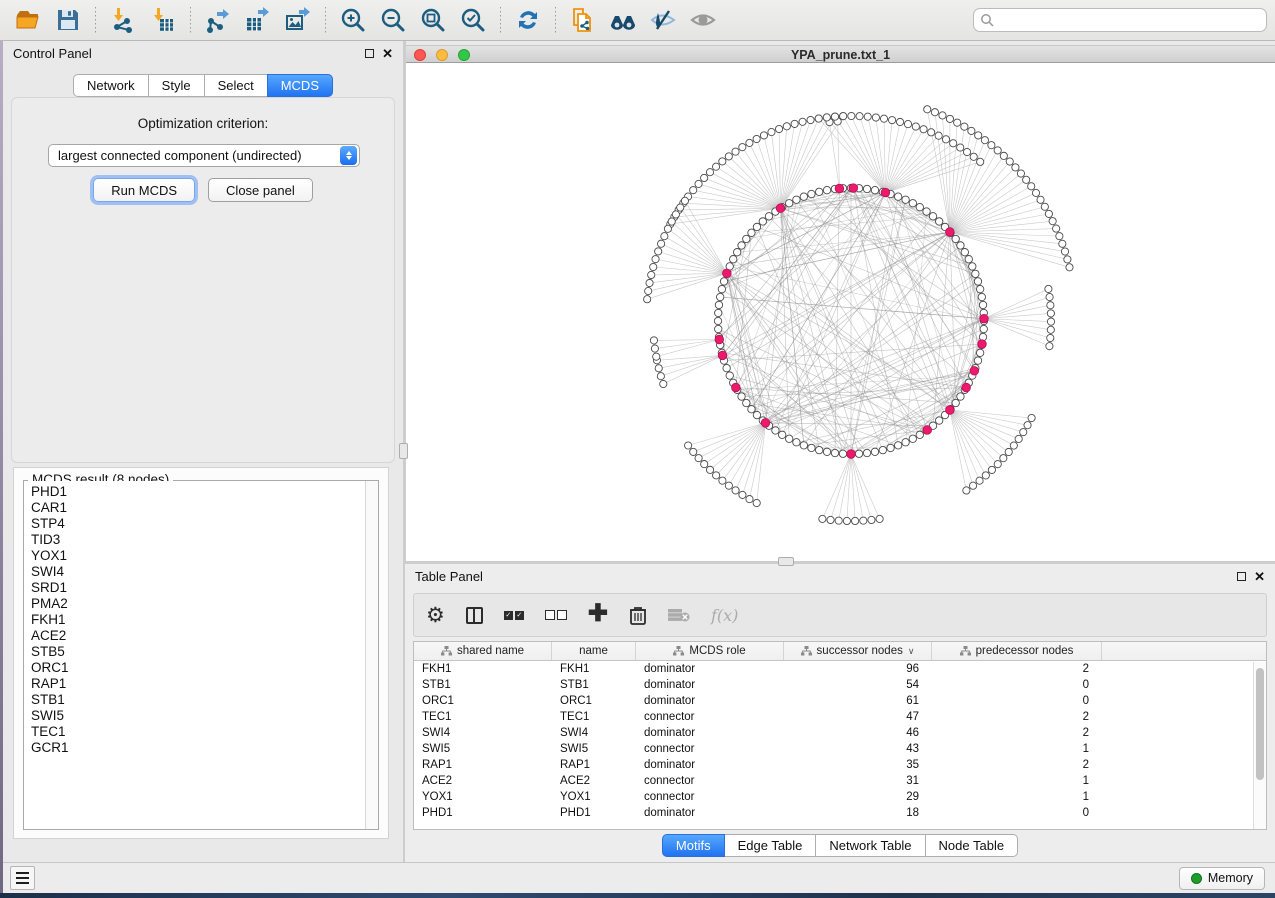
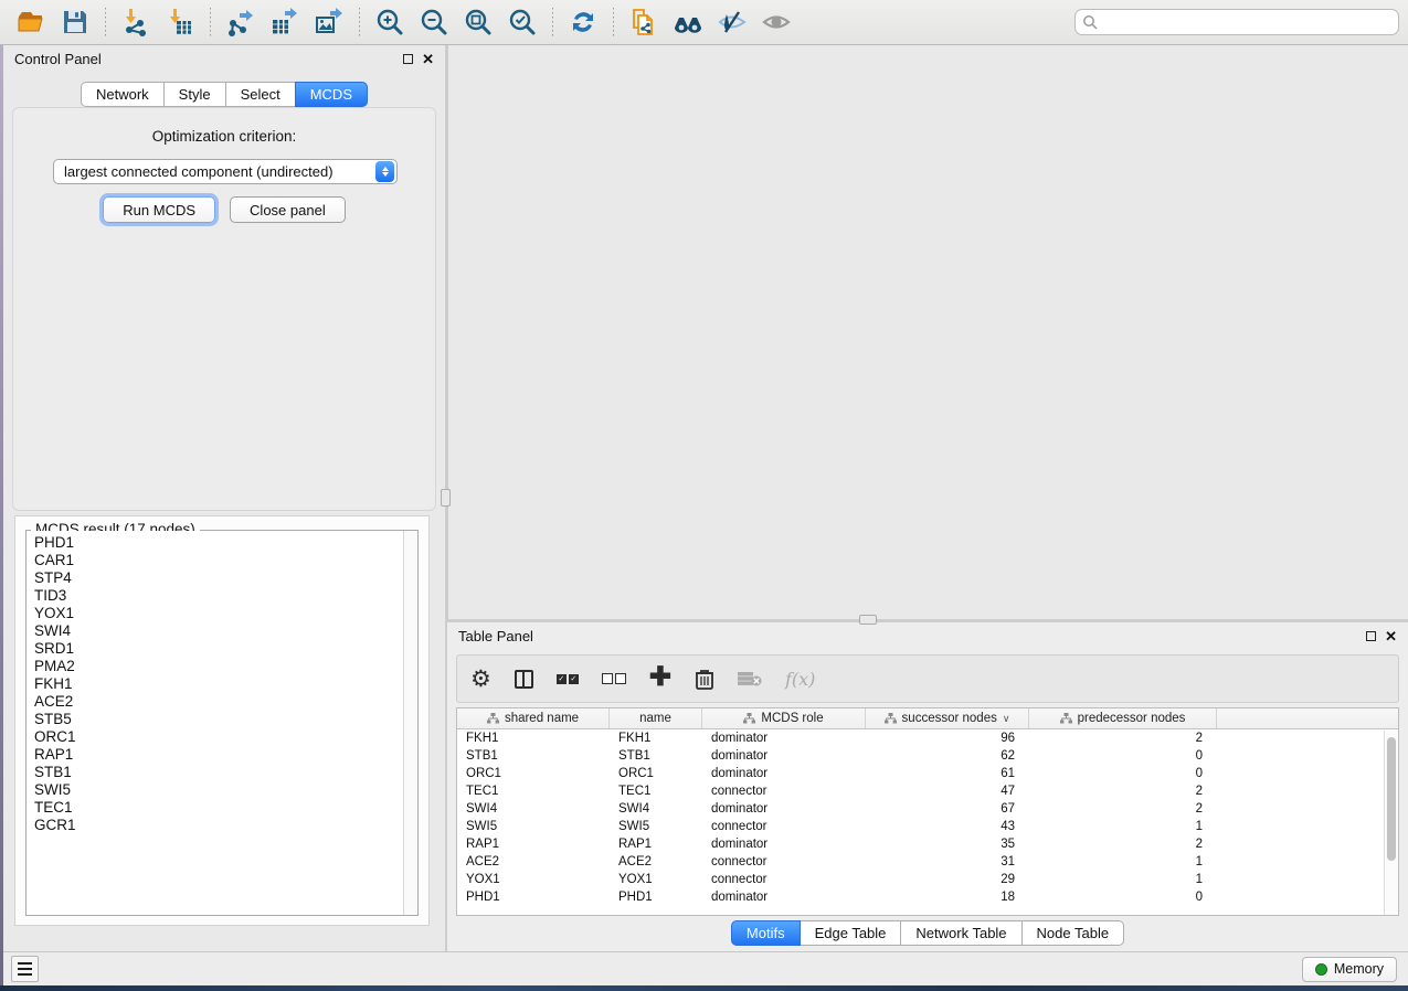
  Control Panel
  ✕
  Network
  Style
  Select
  MCDS
  Optimization criterion:
  largest connected component (undirected)
  Run MCDS
  Close panel
- MCDS result (8 nodes)
+ MCDS result (17 nodes)
  PHD1
  CAR1
  STP4
  TID3
  YOX1
  SWI4
  SRD1
  PMA2
  FKH1
  ACE2
  STB5
  ORC1
  RAP1
  STB1
  SWI5
  TEC1
  GCR1
- YPA_prune.txt_1
  Table Panel
  ✕
  ⚙
  ✚
  f(x)
  shared name
  name
  MCDS role
  successor nodes
  ∨
  predecessor nodes
  FKH1
  FKH1
  dominator
  96
  2
  STB1
  STB1
  dominator
- 54
+ 62
  0
  ORC1
  ORC1
  dominator
  61
  0
  TEC1
  TEC1
  connector
  47
  2
  SWI4
  SWI4
  dominator
- 46
+ 67
  2
  SWI5
  SWI5
  connector
  43
  1
  RAP1
  RAP1
  dominator
  35
  2
  ACE2
  ACE2
  connector
  31
  1
  YOX1
  YOX1
  connector
  29
  1
  PHD1
  PHD1
  dominator
  18
  0
  Motifs
  Edge Table
  Network Table
  Node Table
  Memory
